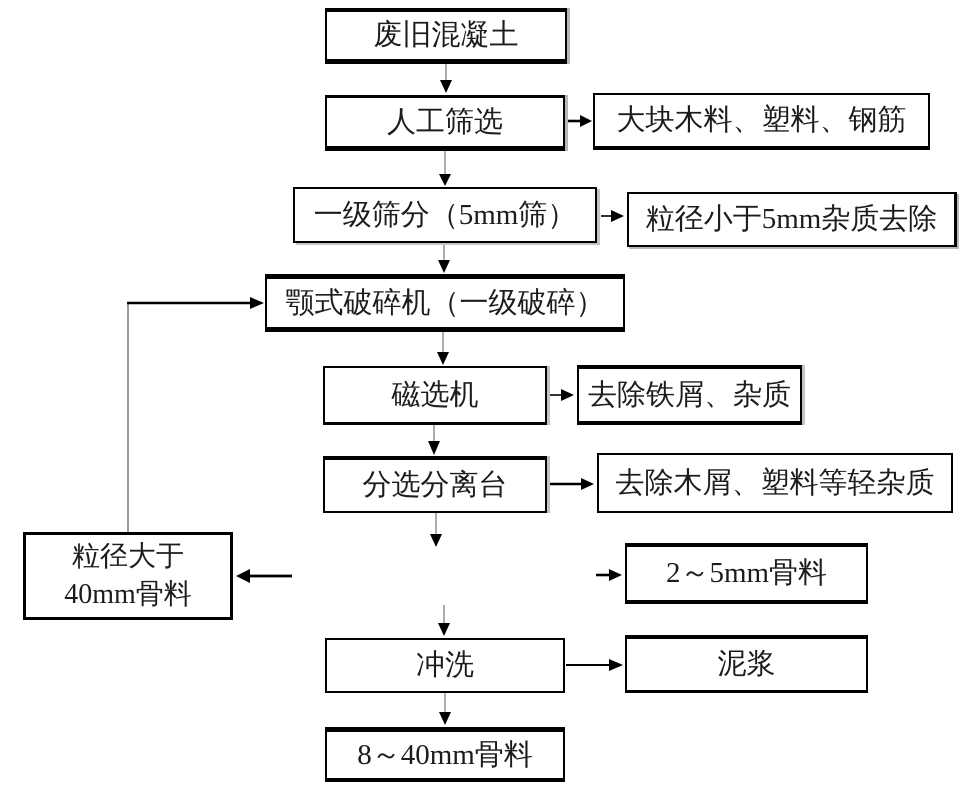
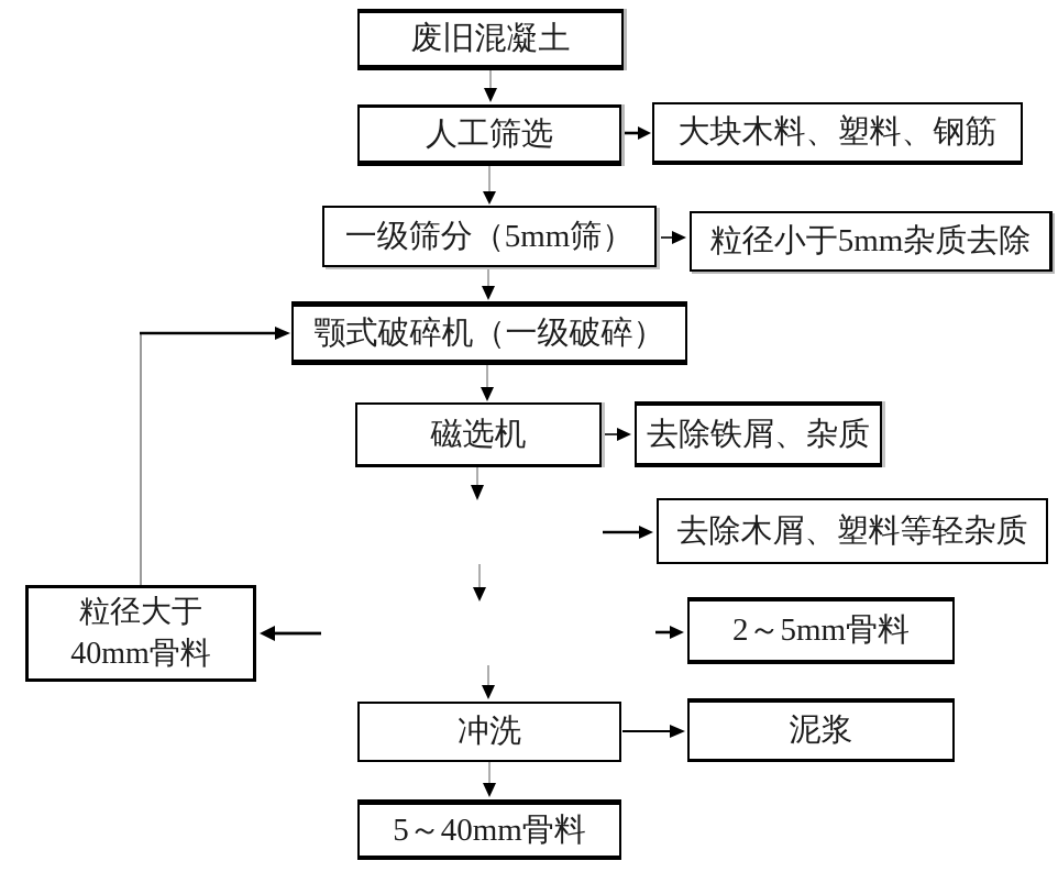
  废旧混凝土
  人工筛选
  大块木料、塑料、钢筋
  一级筛分（5mm筛）
  粒径小于5mm杂质去除
  颚式破碎机（一级破碎）
  磁选机
  去除铁屑、杂质
- 分选分离台
  去除木屑、塑料等轻杂质
  2～5mm骨料
  粒径大于
  40mm骨料
  冲洗
  泥浆
- 8～40mm骨料
+ 5～40mm骨料
